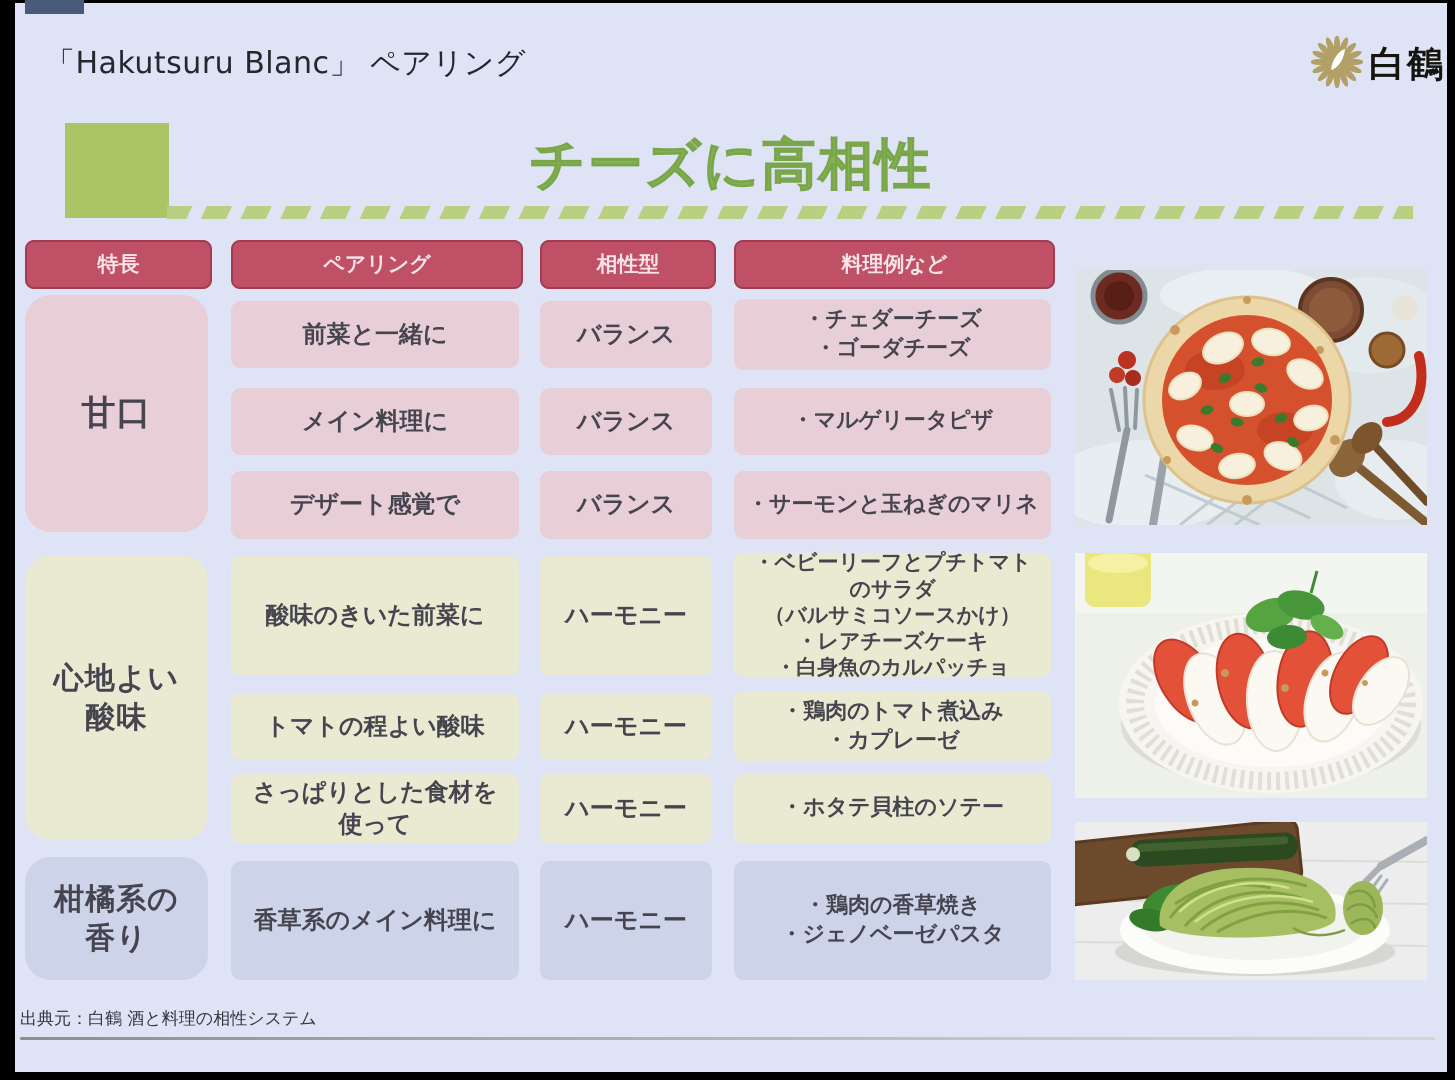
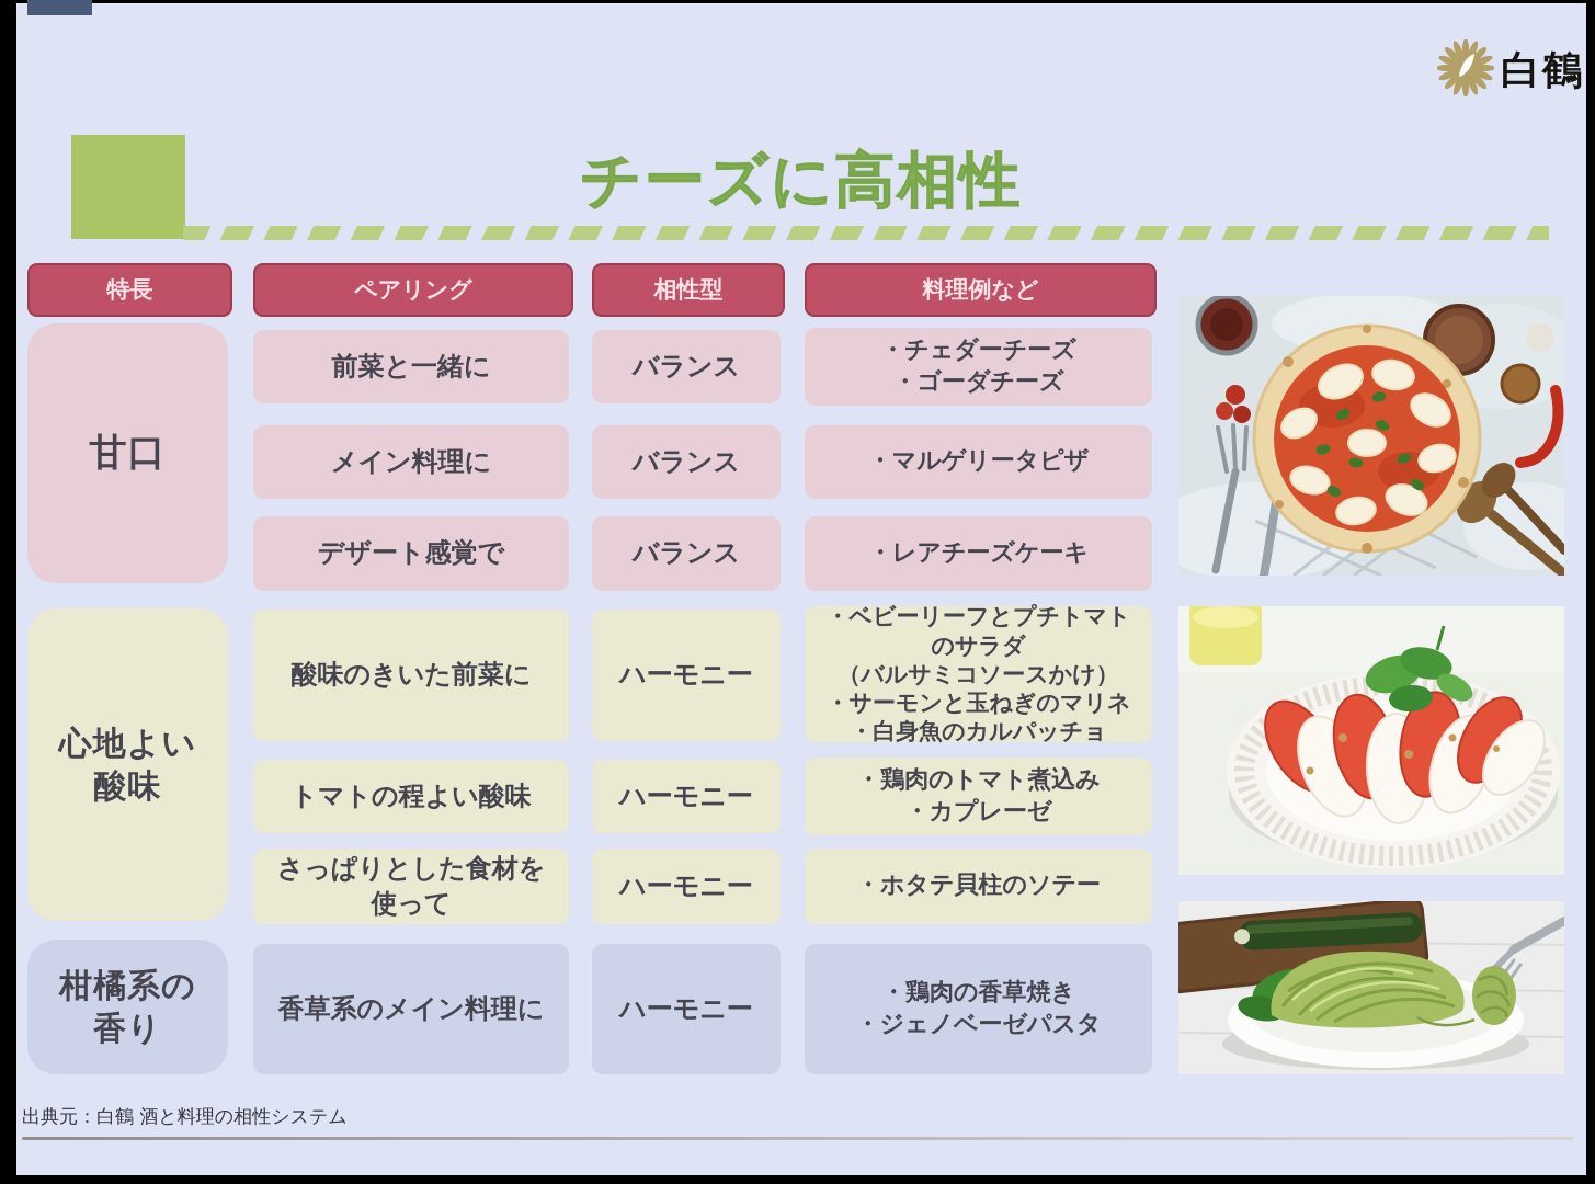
- 「Hakutsuru Blanc」 ペアリング
  白鶴
  チーズに高相性
  特長
  ペアリング
  相性型
  料理例など
  甘口
  前菜と一緒に
  バランス
  ・チェダーチーズ
  ・ゴーダチーズ
  メイン料理に
  バランス
  ・マルゲリータピザ
  デザート感覚で
  バランス
- ・サーモンと玉ねぎのマリネ
+ ・レアチーズケーキ
  心地よい
  酸味
  酸味のきいた前菜に
  ハーモニー
  ・ベビーリーフとプチトマト
  のサラダ
  （バルサミコソースかけ）
- ・レアチーズケーキ
+ ・サーモンと玉ねぎのマリネ
  ・白身魚のカルパッチョ
  トマトの程よい酸味
  ハーモニー
  ・鶏肉のトマト煮込み
  ・カプレーゼ
  さっぱりとした食材を
  使って
  ハーモニー
  ・ホタテ貝柱のソテー
  柑橘系の
  香り
  香草系のメイン料理に
  ハーモニー
  ・鶏肉の香草焼き
  ・ジェノベーゼパスタ
  出典元：白鶴 酒と料理の相性システム
